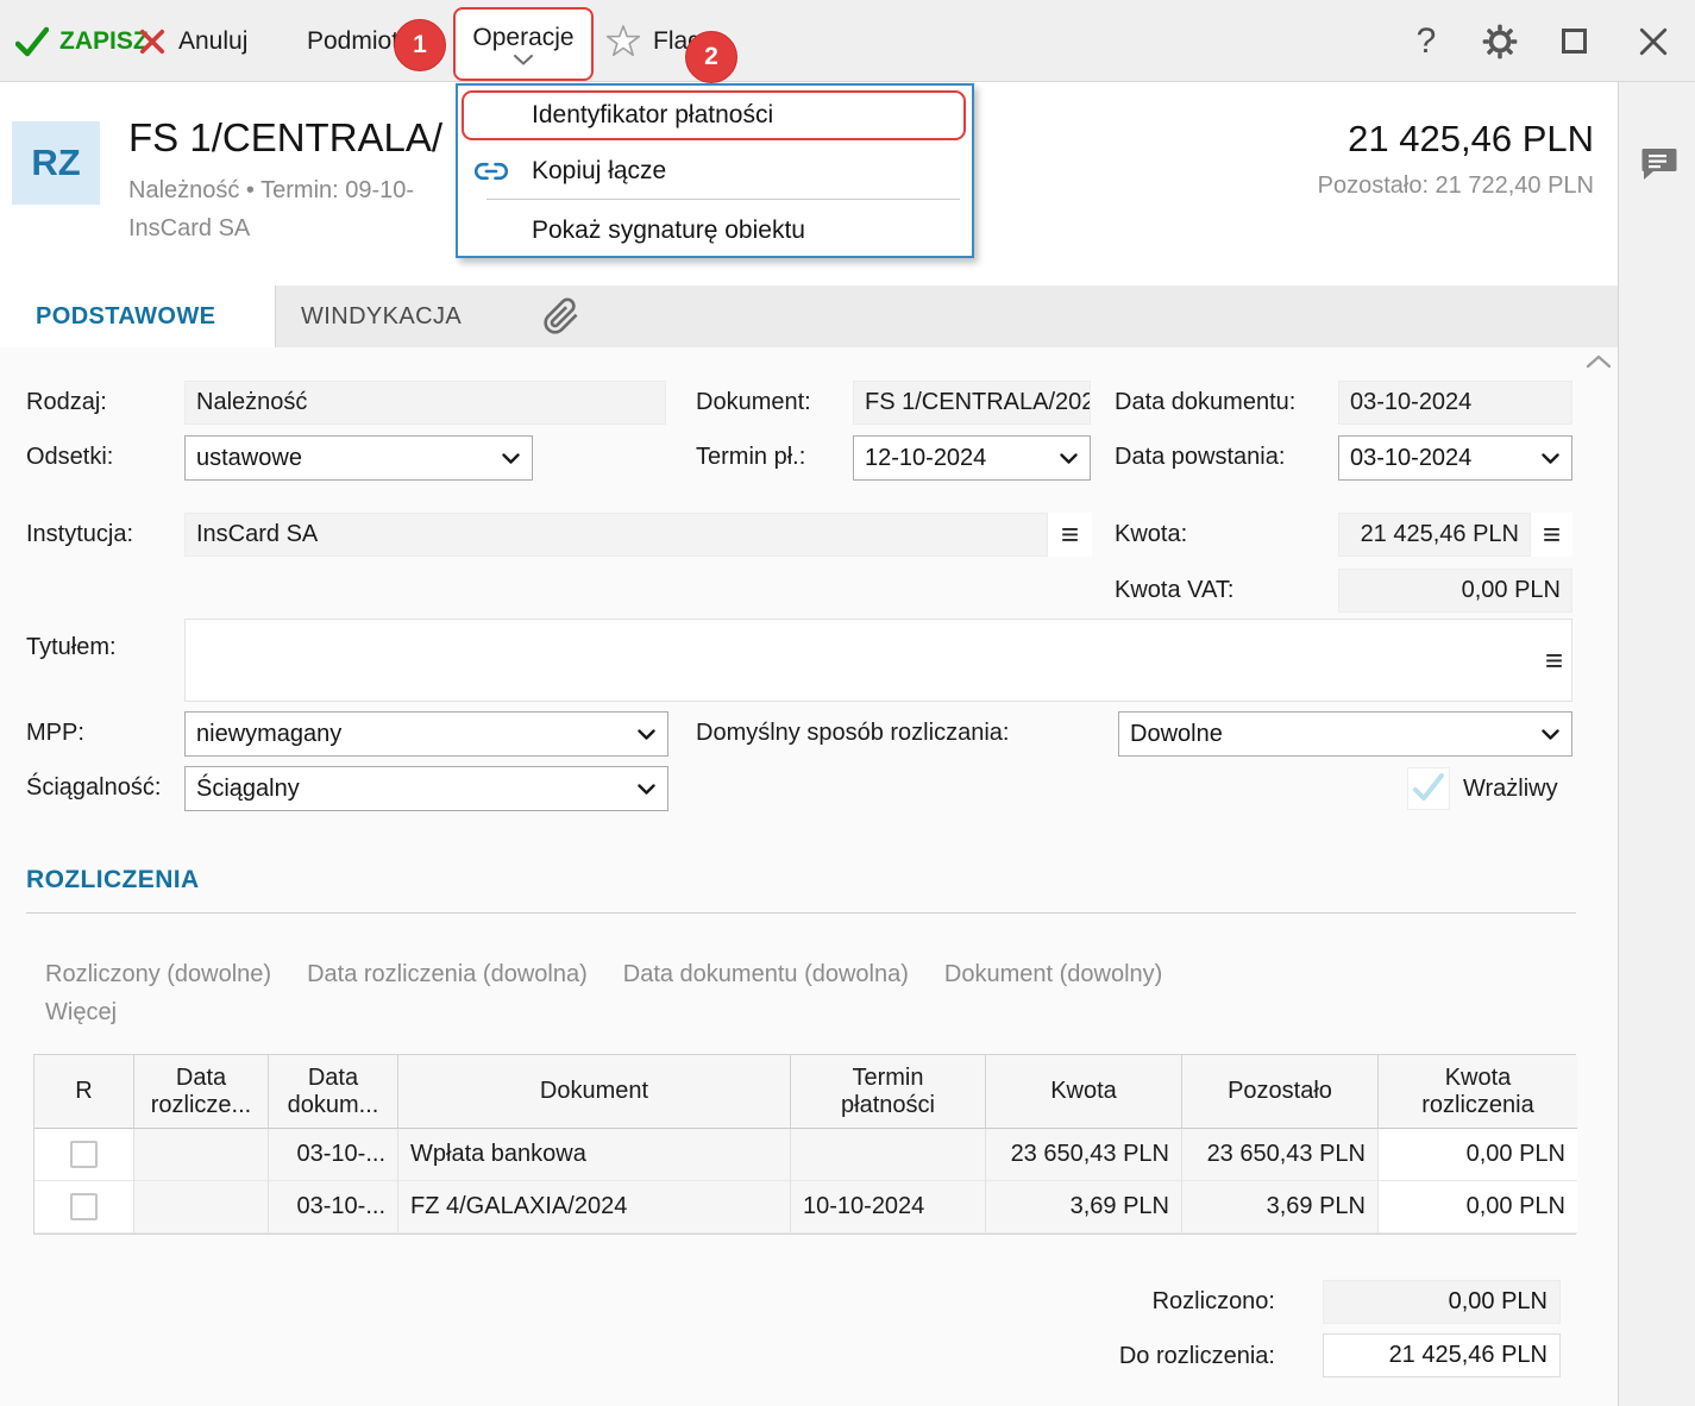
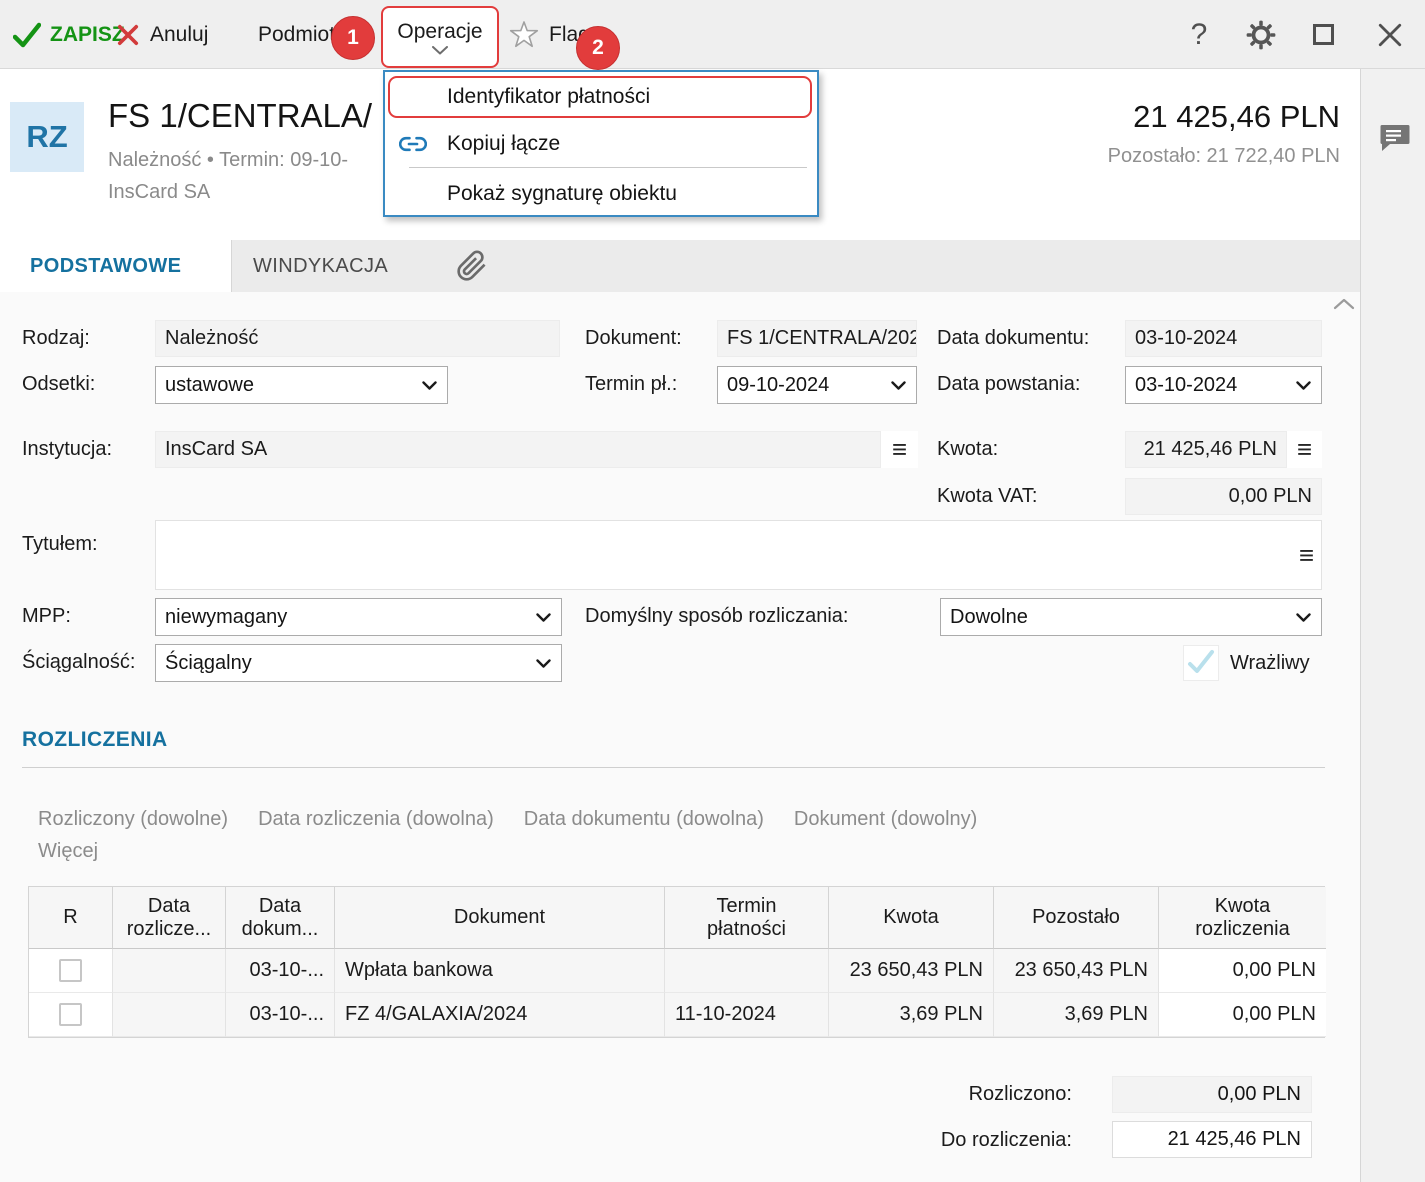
  ZAPISZ
  Anuluj
  Podmio
  ?
  RZ
  FS 1/CENTRALA/
  Należność • Termin: 09-10-
  InsCard SA
  21 425,46 PLN
  Pozostało: 21 722,40 PLN
  PODSTAWOWE
  WINDYKACJA
  Rodzaj:
  Należność
  Dokument:
  FS 1/CENTRALA/202
  Data dokumentu:
  03-10-2024
  Odsetki:
  ustawowe
  Termin pł.:
- 12-10-2024
+ 09-10-2024
  Data powstania:
  03-10-2024
  Instytucja:
  InsCard SA
  ≡
  Kwota:
  21 425,46 PLN
  ≡
  Kwota VAT:
  0,00 PLN
  Tytułem:
  ≡
  MPP:
  niewymagany
  Domyślny sposób rozliczania:
  Dowolne
  Ściągalność:
  Ściągalny
  Wrażliwy
  ROZLICZENIA
  Rozliczony (dowolne)
  Data rozliczenia (dowolna)
  Data dokumentu (dowolna)
  Dokument (dowolny)
  Więcej
  R
  Data
  rozlicze...
  Data
  dokum...
  Dokument
  Termin
  płatności
  Kwota
  Pozostało
  Kwota
  rozliczenia
  03-10-...
  Wpłata bankowa
  23 650,43 PLN
  23 650,43 PLN
  0,00 PLN
  03-10-...
  FZ 4/GALAXIA/2024
- 10-10-2024
+ 11-10-2024
  3,69 PLN
  3,69 PLN
  0,00 PLN
  Rozliczono:
  0,00 PLN
  Do rozliczenia:
  21 425,46 PLN
  Identyfikator płatności
  Kopiuj łącze
  Pokaż sygnaturę obiektu
  Operacje
  1
  2
